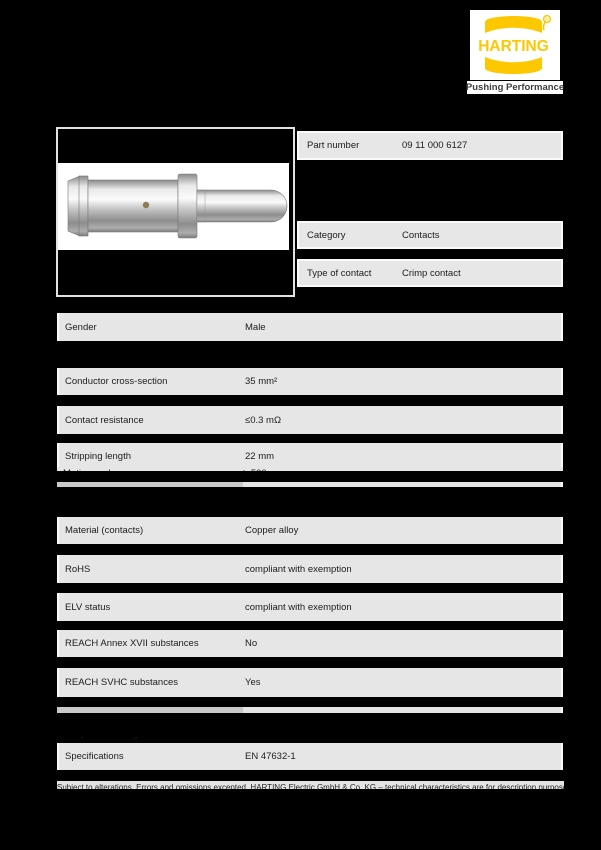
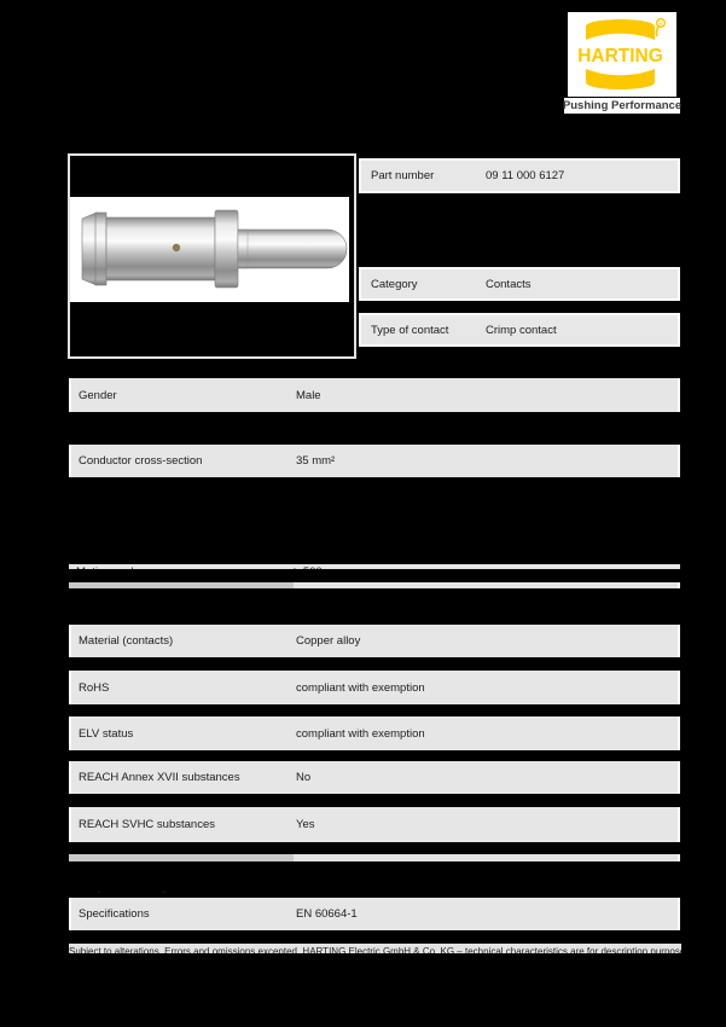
  HARTING
  Pushing Performance
  Part number
  09 11 000 6127
  Category
  Contacts
  Type of contact
  Crimp contact
  Gender
  Male
  Conductor cross-section
  35 mm²
- Contact resistance
- ≤0.3 mΩ
- Stripping length
- 22 mm
  Material (contacts)
  Copper alloy
  RoHS
  compliant with exemption
  ELV status
  compliant with exemption
  REACH Annex XVII substances
  No
  REACH SVHC substances
  Yes
  Specifications
- EN 47632-1
+ EN 60664-1
  Subject to alterations. Errors and omissions excepted. HARTING Electric GmbH & Co. KG – technical characteristics are for description purpos
